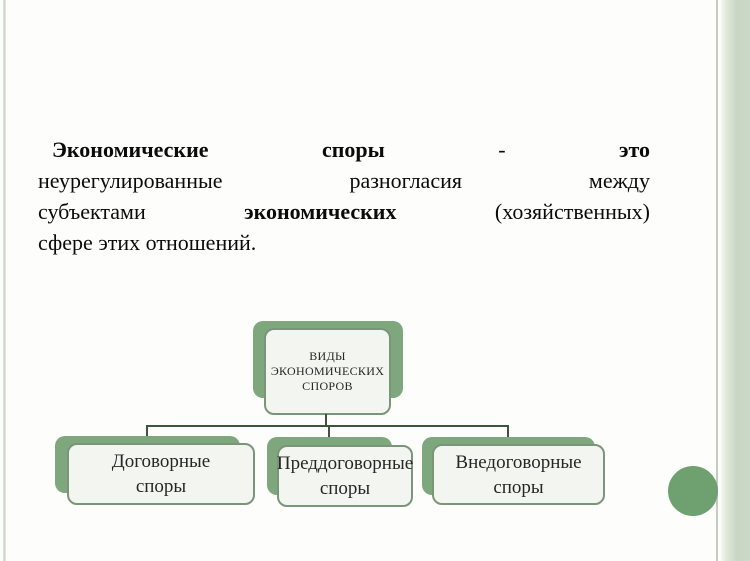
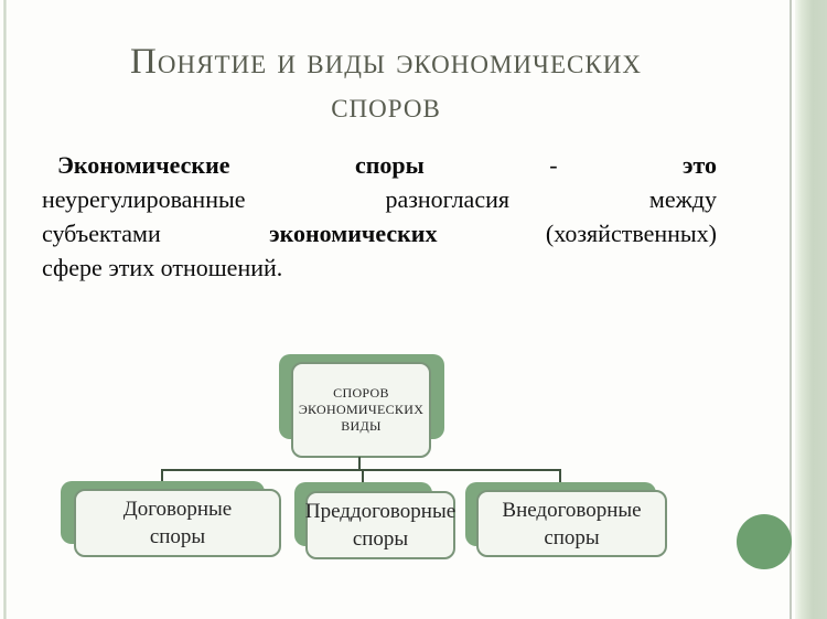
+ Понятие и виды экономических
+ споров
  Экономические споры - это
  неурегулированные разногласия между
  субъектами экономических (хозяйственных)
  сфере этих отношений.
- ВИДЫ
+ СПОРОВ
  ЭКОНОМИЧЕСКИХ
- СПОРОВ
+ ВИДЫ
  Договорные
  споры
  Преддоговорные
  споры
  Внедоговорные
  споры
